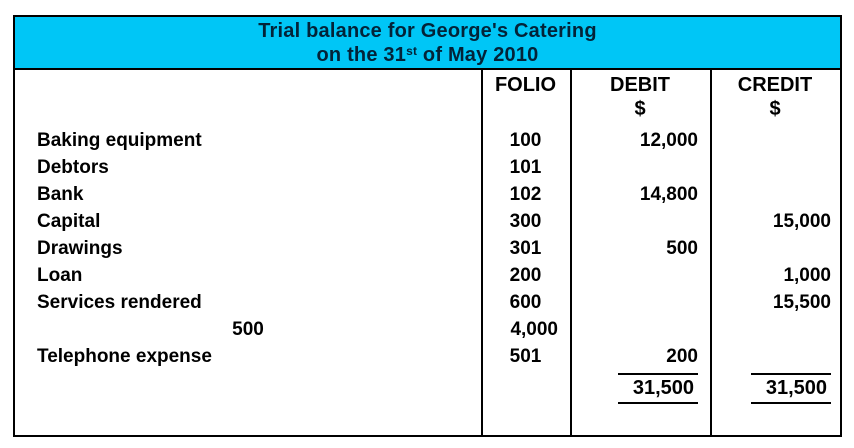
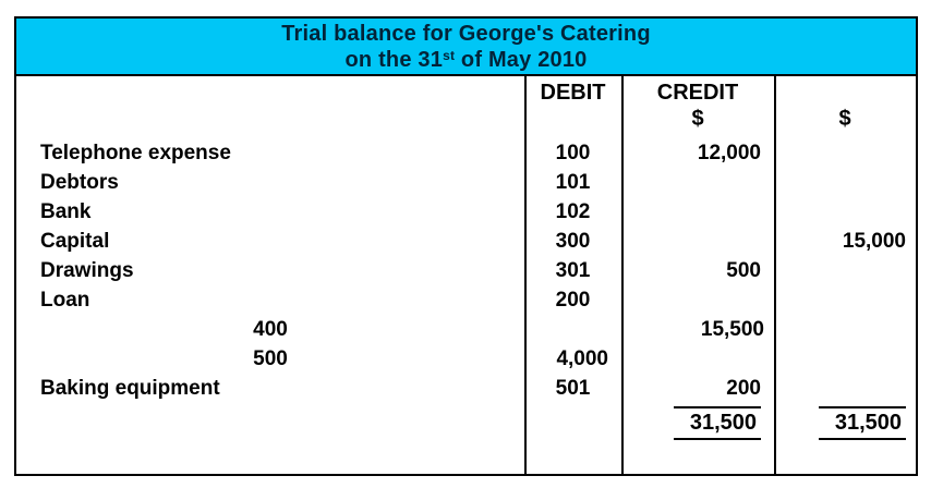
  Trial balance for George's Catering
  on the 31st of May 2010
- FOLIO
  DEBIT
  CREDIT
  $
  $
- Baking equipment
+ Telephone expense
  100
  12,000
  Debtors
  101
  Bank
  102
- 14,800
  Capital
  300
  15,000
  Drawings
  301
  500
  Loan
  200
- 1,000
- Services rendered
- 600
+ 400
  15,500
  500
  4,000
- Telephone expense
+ Baking equipment
  501
  200
  31,500
  31,500
